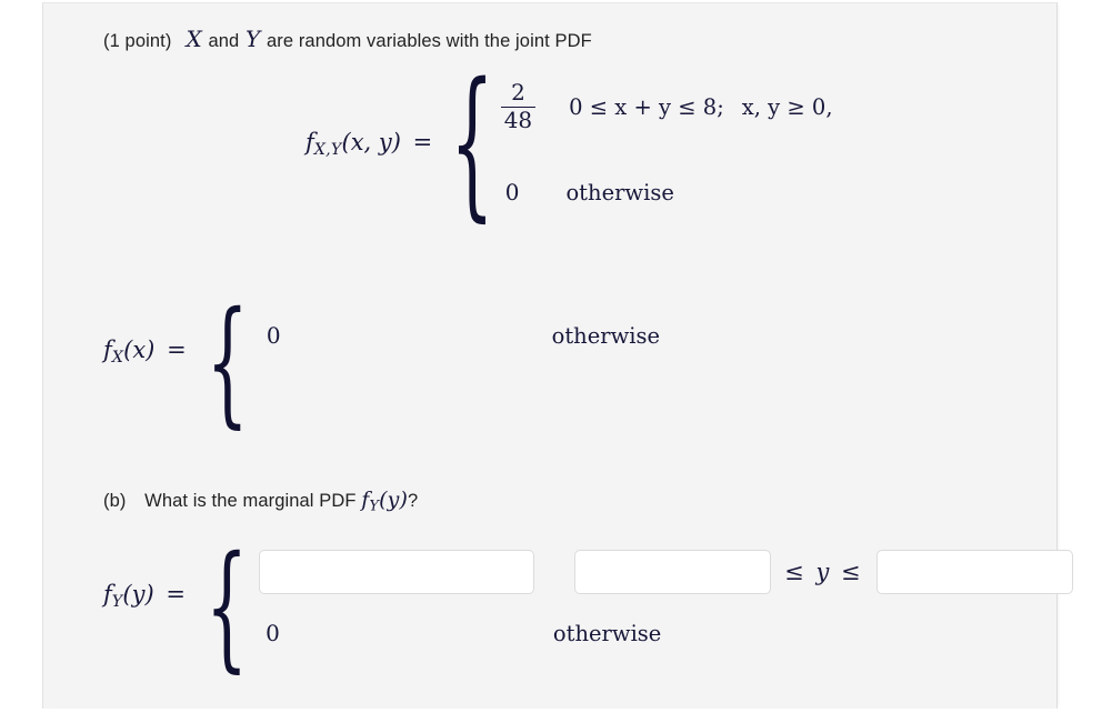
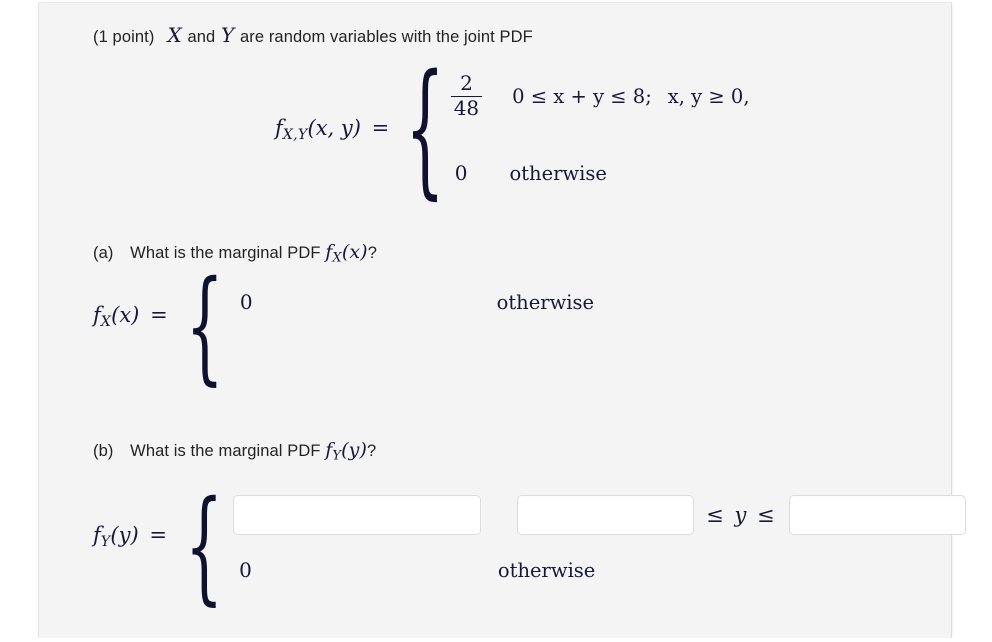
  (1 point) X and Y are random variables with the joint PDF
  fX,Y(x, y) =
  {
  2
  48
  0 ≤ x + y ≤ 8; x, y ≥ 0,
  0
  otherwise
+ (a) What is the marginal PDF fX(x)?
  fX(x) =
  {
  0
  otherwise
  (b) What is the marginal PDF fY(y)?
  fY(y) =
  {
  ≤ y ≤
  0
  otherwise
